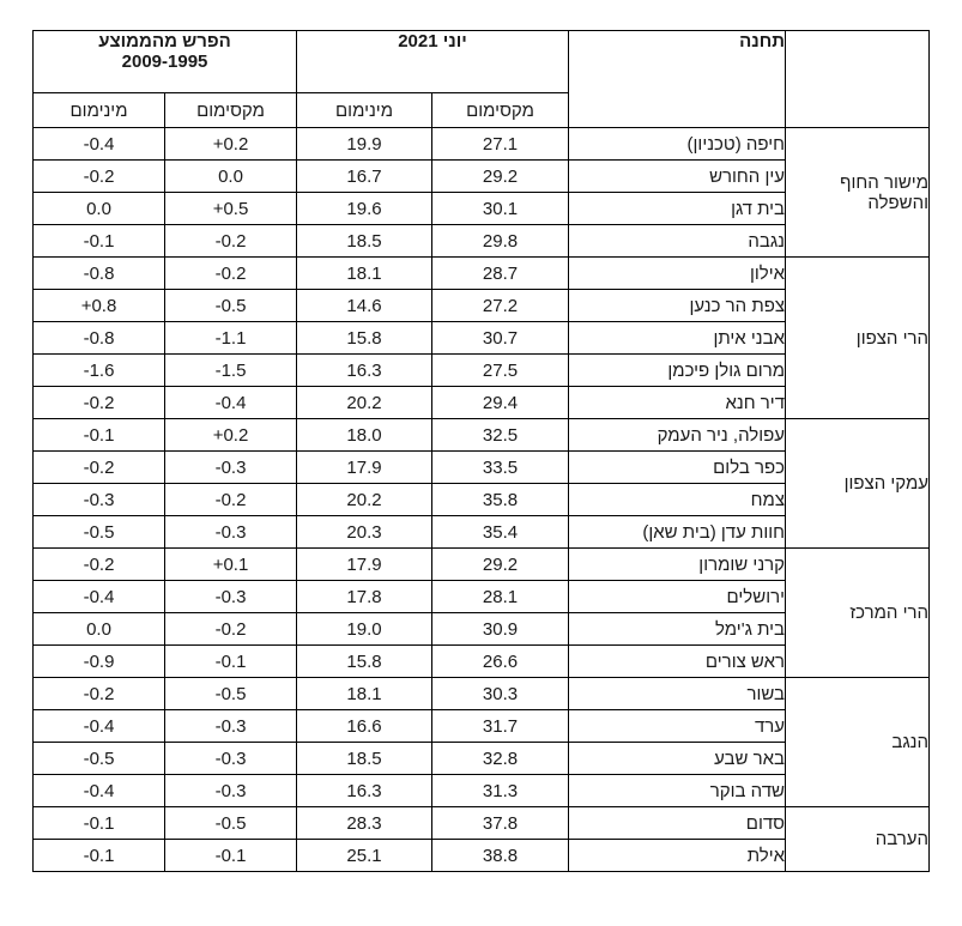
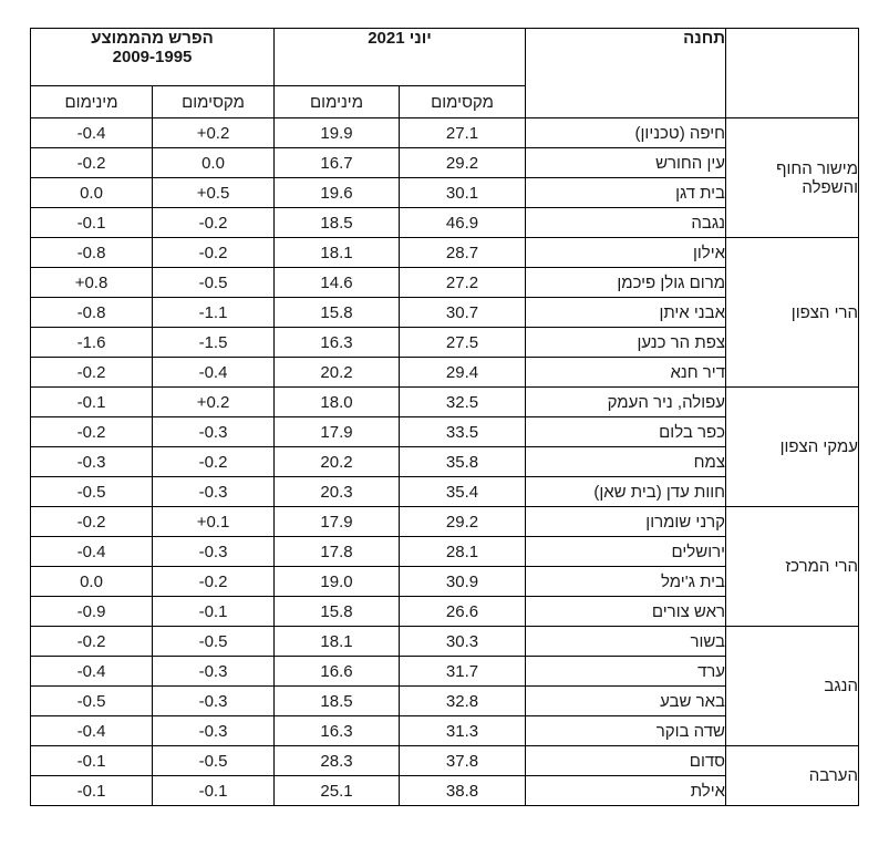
  	תחנה	יוני 2021	הפרש מהממוצע 2009-1995
  מקסימום	מינימום	מקסימום	מינימום
  מישור החוף והשפלה	חיפה (טכניון)	27.1	19.9	+0.2	-0.4
  עין החורש	29.2	16.7	0.0	-0.2
  בית דגן	30.1	19.6	+0.5	0.0
- נגבה	29.8	18.5	-0.2	-0.1
+ נגבה	46.9	18.5	-0.2	-0.1
  הרי הצפון	אילון	28.7	18.1	-0.2	-0.8
- צפת הר כנען	27.2	14.6	-0.5	+0.8
+ מרום גולן פיכמן	27.2	14.6	-0.5	+0.8
  אבני איתן	30.7	15.8	-1.1	-0.8
- מרום גולן פיכמן	27.5	16.3	-1.5	-1.6
+ צפת הר כנען	27.5	16.3	-1.5	-1.6
  דיר חנא	29.4	20.2	-0.4	-0.2
  עמקי הצפון	עפולה, ניר העמק	32.5	18.0	+0.2	-0.1
  כפר בלום	33.5	17.9	-0.3	-0.2
  צמח	35.8	20.2	-0.2	-0.3
  חוות עדן (בית שאן)	35.4	20.3	-0.3	-0.5
  הרי המרכז	קרני שומרון	29.2	17.9	+0.1	-0.2
  ירושלים	28.1	17.8	-0.3	-0.4
  בית ג'ימל	30.9	19.0	-0.2	0.0
  ראש צורים	26.6	15.8	-0.1	-0.9
  הנגב	בשור	30.3	18.1	-0.5	-0.2
  ערד	31.7	16.6	-0.3	-0.4
  באר שבע	32.8	18.5	-0.3	-0.5
  שדה בוקר	31.3	16.3	-0.3	-0.4
  הערבה	סדום	37.8	28.3	-0.5	-0.1
  אילת	38.8	25.1	-0.1	-0.1
